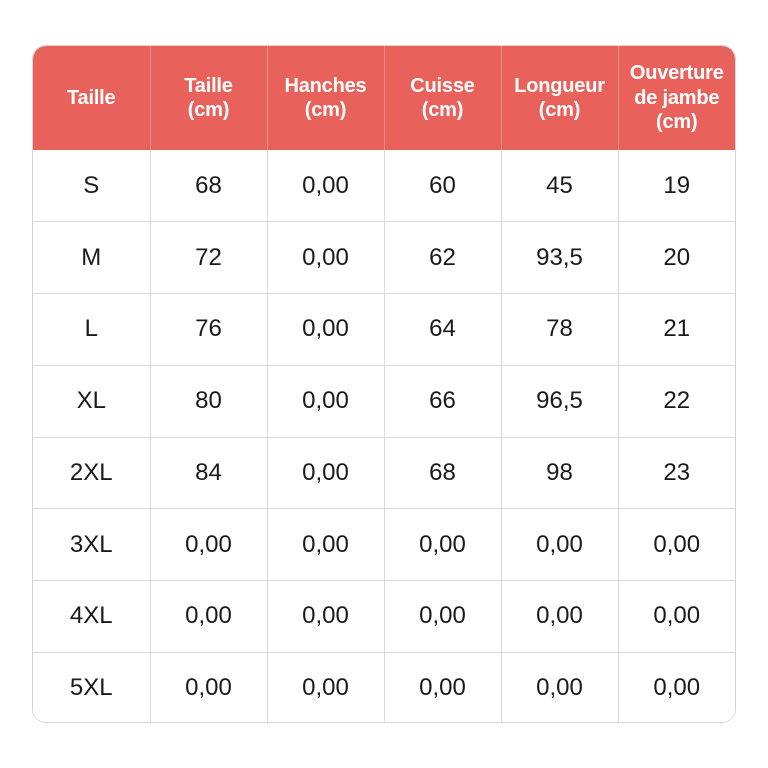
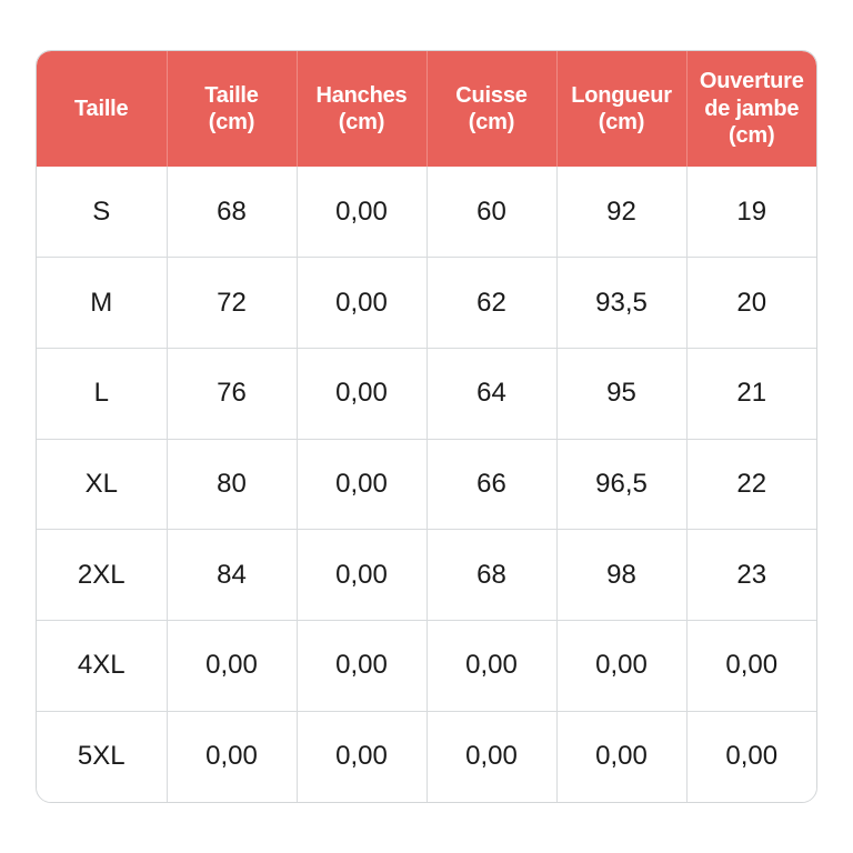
  Taille	Taille (cm)	Hanches (cm)	Cuisse (cm)	Longueur (cm)	Ouverture de jambe (cm)
- S	68	0,00	60	45	19
+ S	68	0,00	60	92	19
  M	72	0,00	62	93,5	20
- L	76	0,00	64	78	21
+ L	76	0,00	64	95	21
  XL	80	0,00	66	96,5	22
  2XL	84	0,00	68	98	23
- 3XL	0,00	0,00	0,00	0,00	0,00
  4XL	0,00	0,00	0,00	0,00	0,00
  5XL	0,00	0,00	0,00	0,00	0,00
